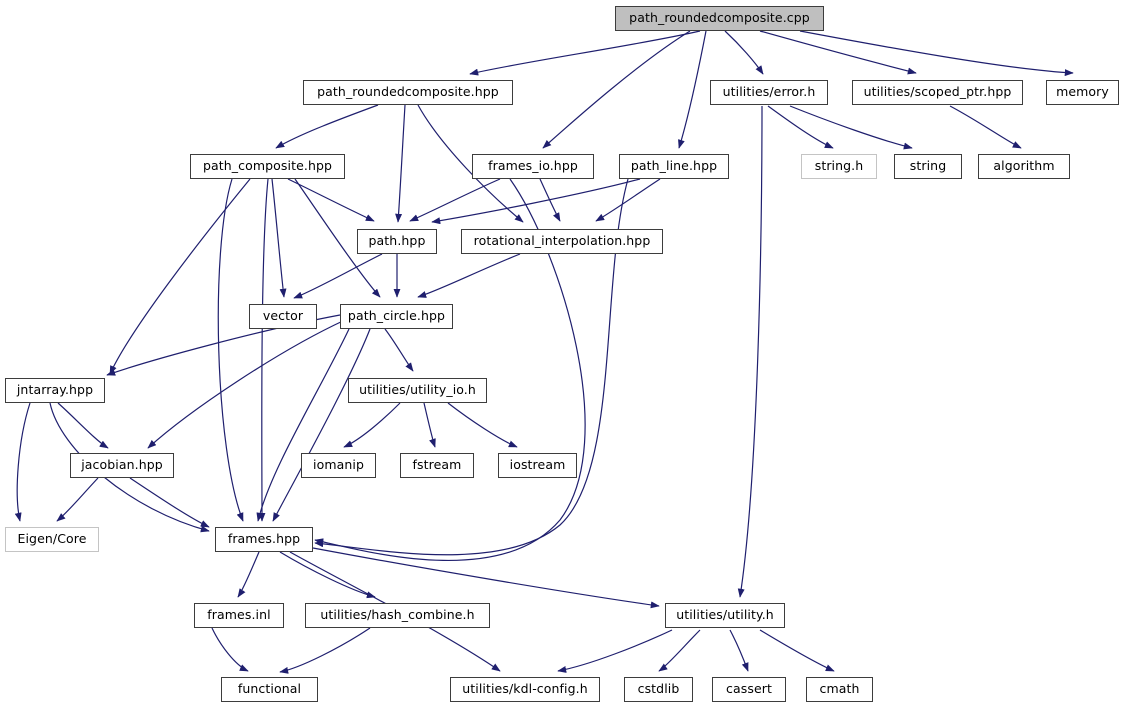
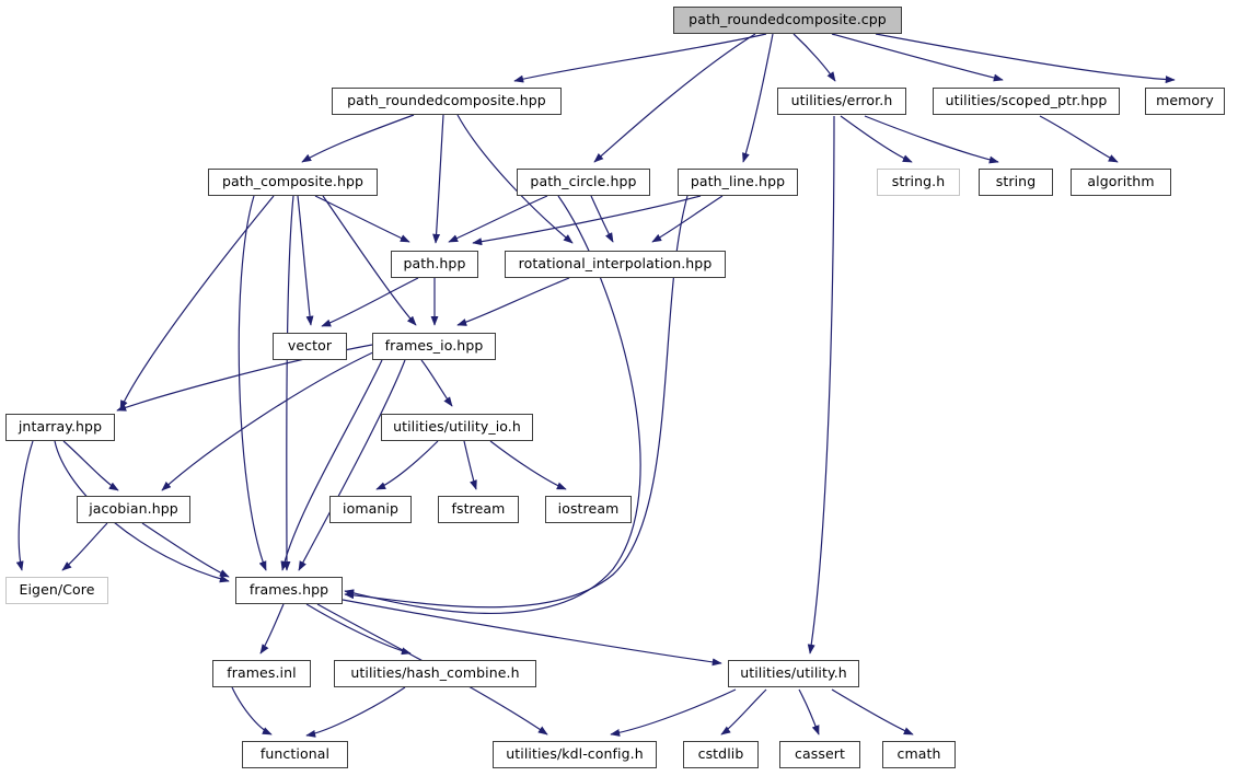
  path_roundedcomposite.cpp
  path_roundedcomposite.hpp
  utilities/error.h
  utilities/scoped_ptr.hpp
  memory
  path_composite.hpp
- frames_io.hpp
+ path_circle.hpp
  path_line.hpp
  string.h
  string
  algorithm
  path.hpp
  rotational_interpolation.hpp
  vector
- path_circle.hpp
+ frames_io.hpp
  jntarray.hpp
  utilities/utility_io.h
  jacobian.hpp
  iomanip
  fstream
  iostream
  Eigen/Core
  frames.hpp
  frames.inl
  utilities/hash_combine.h
  utilities/utility.h
  functional
  utilities/kdl-config.h
  cstdlib
  cassert
  cmath
